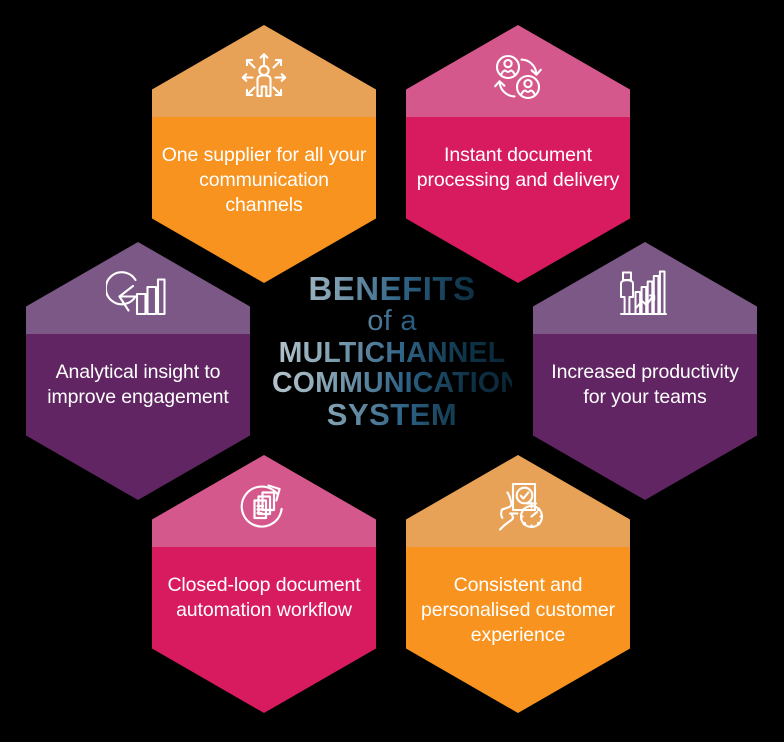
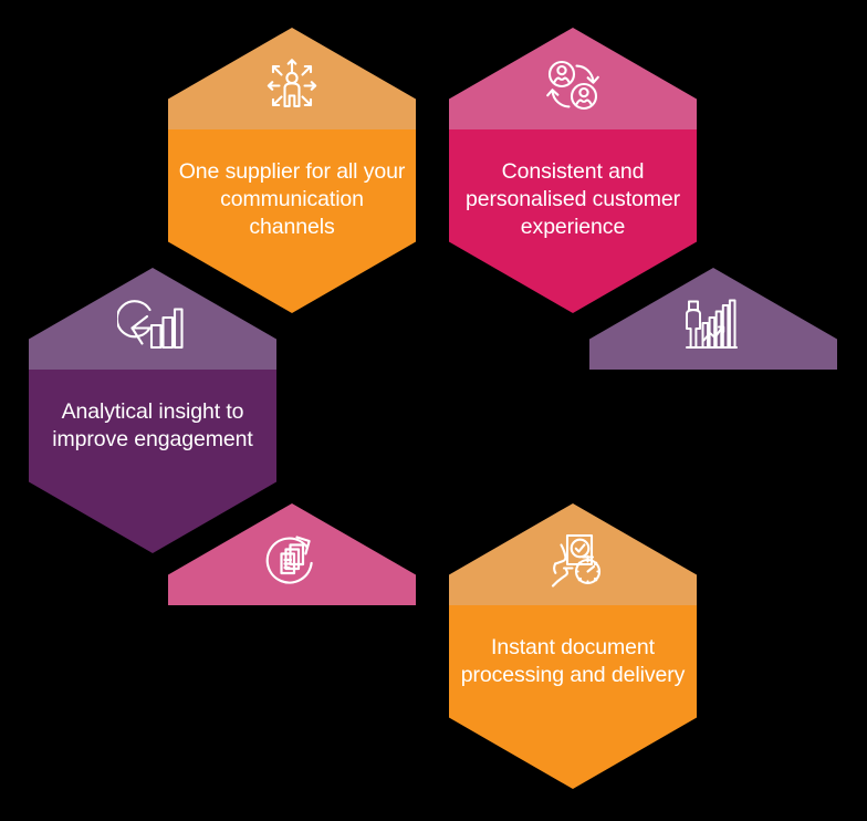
  One supplier for all your communication channels
- Instant document processing and delivery
+ Consistent and personalised customer experience
  Analytical insight to improve engagement
- Increased productivity for your teams
- Closed-loop document automation workflow
- Consistent and personalised customer experience
+ Instant document processing and delivery
- BENEFITS
- of a
- MULTICHANNEL
- COMMUNICATION
- SYSTEM
